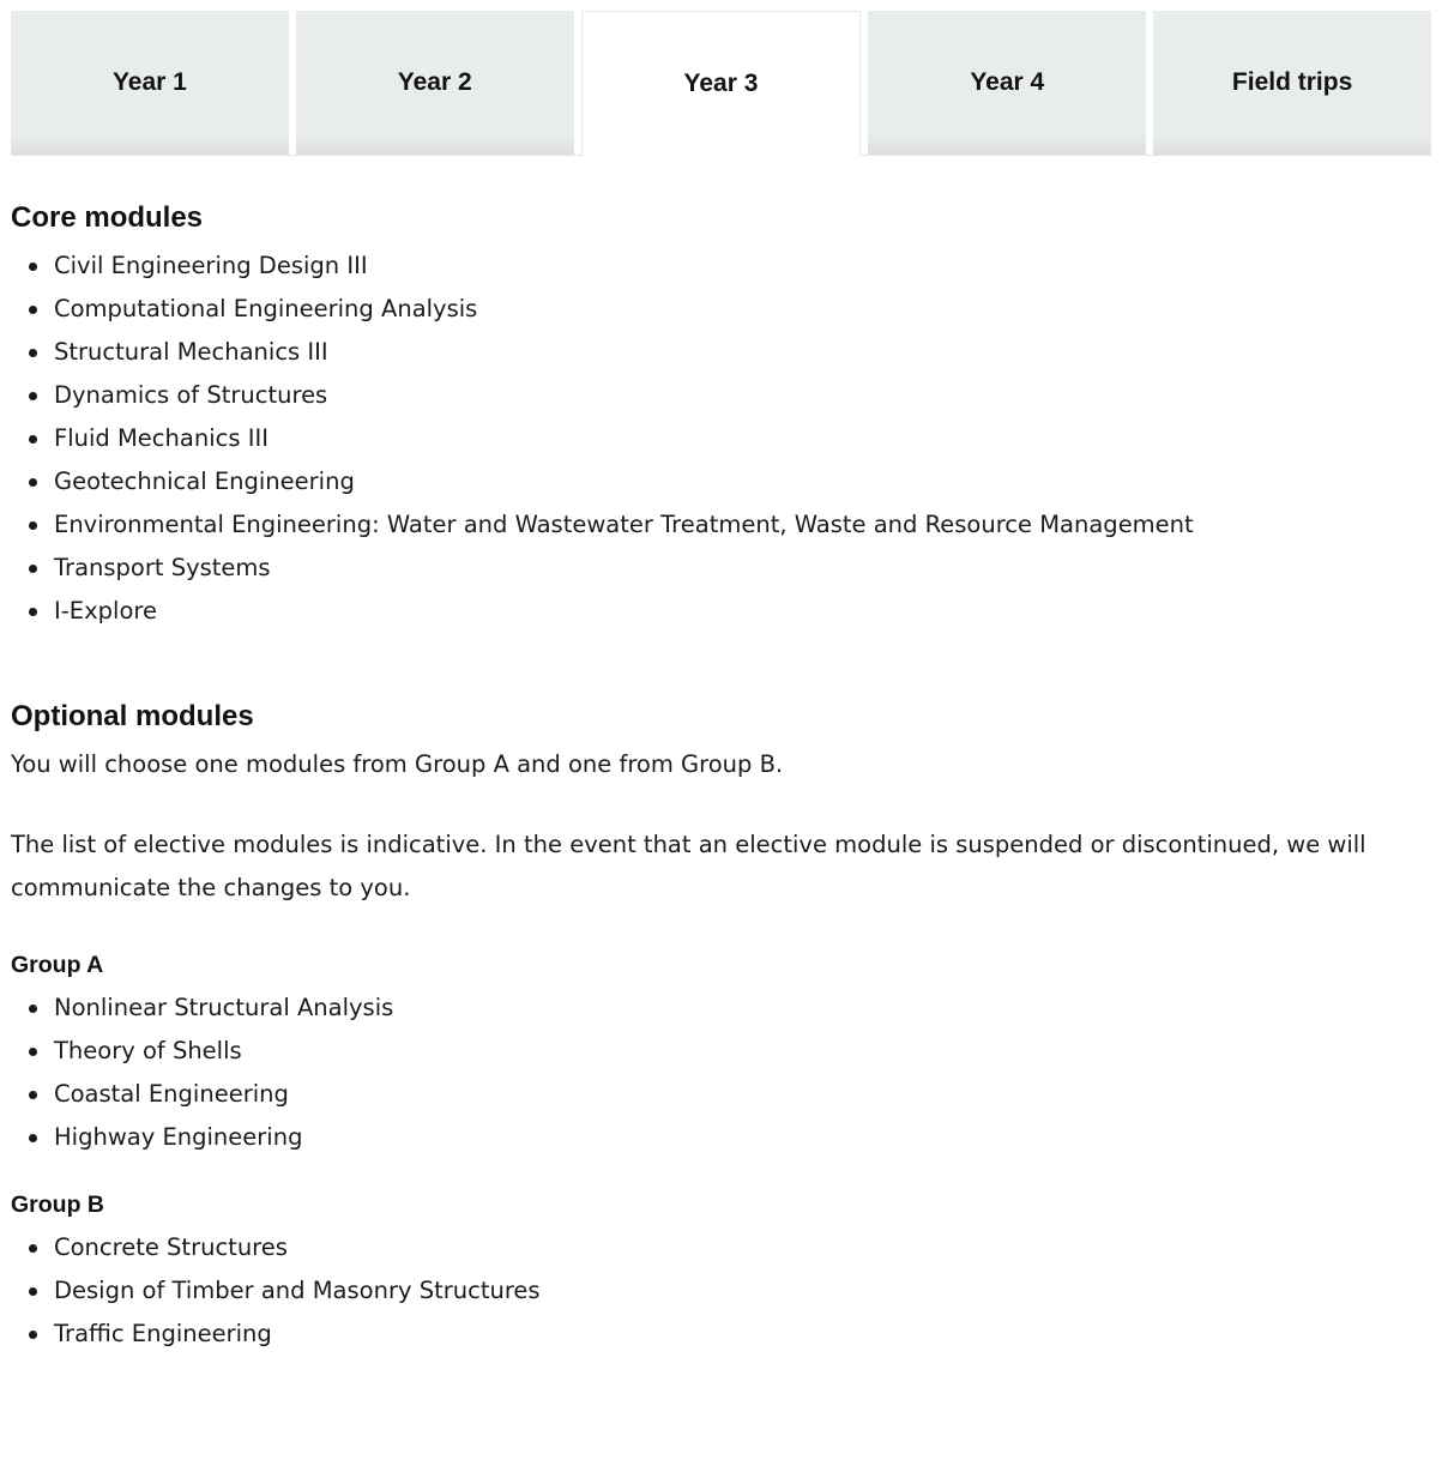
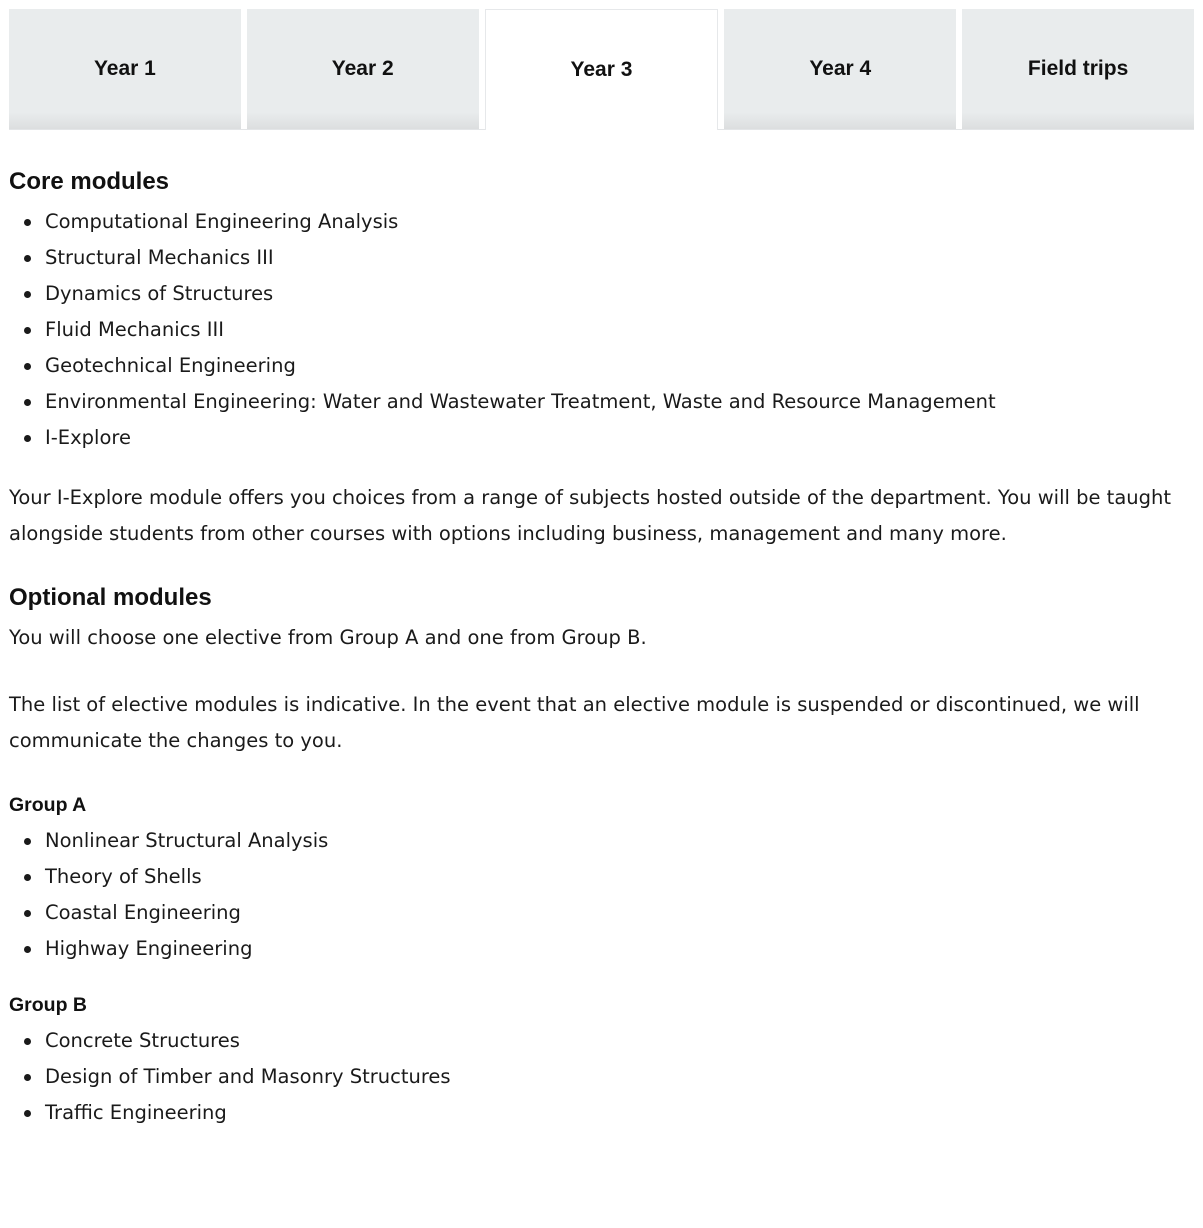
  Year 1
  Year 2
  Year 3
  Year 4
  Field trips
  Core modules
- Civil Engineering Design III
  Computational Engineering Analysis
  Structural Mechanics III
  Dynamics of Structures
  Fluid Mechanics III
  Geotechnical Engineering
  Environmental Engineering: Water and Wastewater Treatment, Waste and Resource Management
- Transport Systems
  I-Explore
+ Your I-Explore module offers you choices from a range of subjects hosted outside of the department. You will be taught alongside students from other courses with options including business, management and many more.
  Optional modules
- You will choose one modules from Group A and one from Group B.
+ You will choose one elective from Group A and one from Group B.
  The list of elective modules is indicative. In the event that an elective module is suspended or discontinued, we will communicate the changes to you.
  Group A
  Nonlinear Structural Analysis
  Theory of Shells
  Coastal Engineering
  Highway Engineering
  Group B
  Concrete Structures
  Design of Timber and Masonry Structures
  Traffic Engineering
